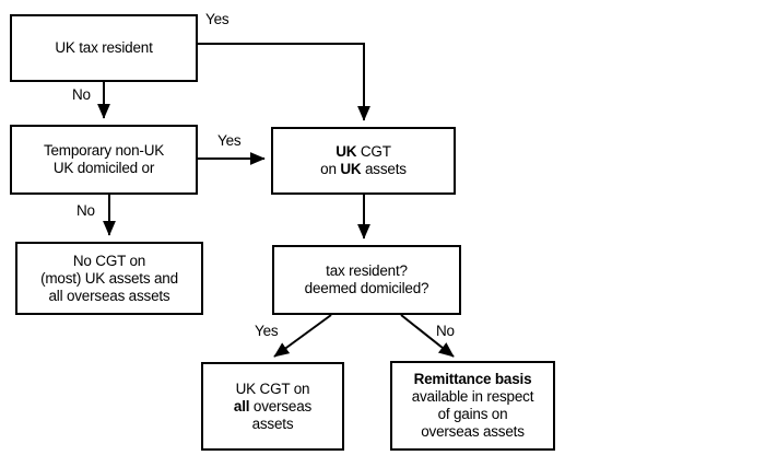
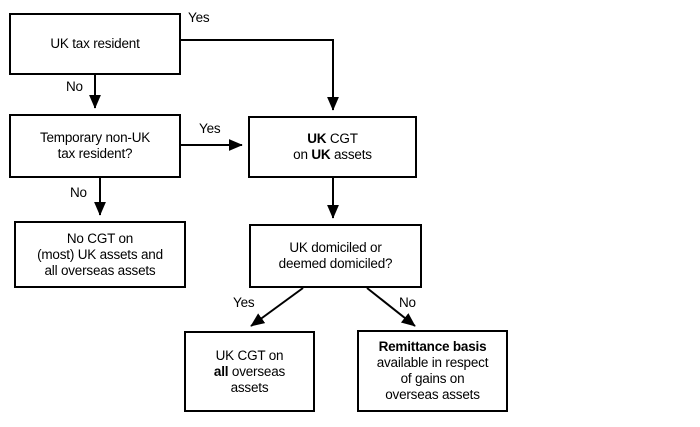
  UK tax resident
  Temporary non-UK
- UK domiciled or
+ tax resident?
  No CGT on
  (most) UK assets and
  all overseas assets
  UK CGT
  on UK assets
- tax resident?
+ UK domiciled or
  deemed domiciled?
  UK CGT on
  all overseas
  assets
  Remittance basis
  available in respect
  of gains on
  overseas assets
  Yes
  No
  Yes
  No
  Yes
  No
